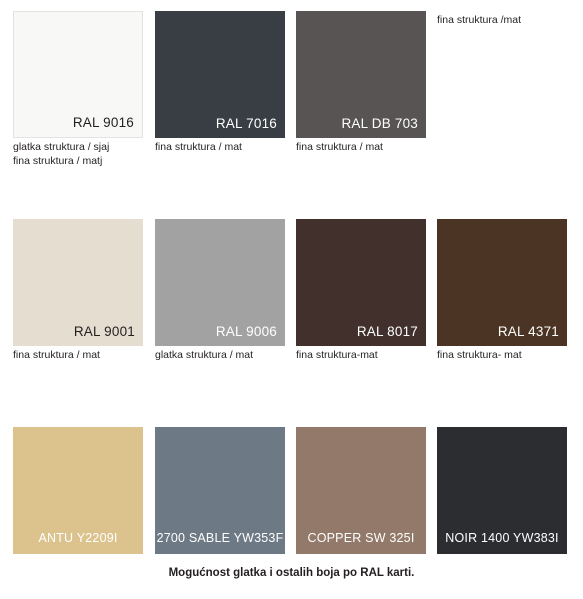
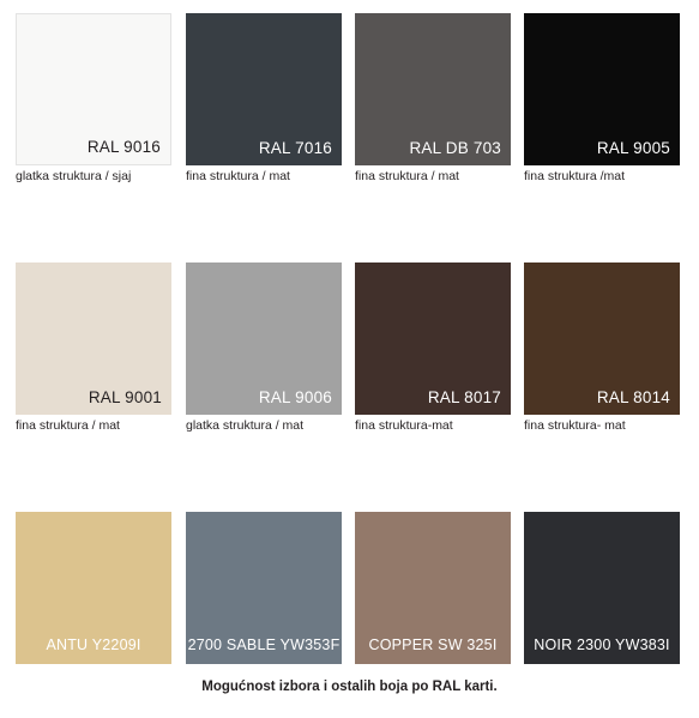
  RAL 9016
  glatka struktura / sjaj
- fina struktura / matj
  RAL 7016
  fina struktura / mat
  RAL DB 703
  fina struktura / mat
+ RAL 9005
  fina struktura /mat
  RAL 9001
  fina struktura / mat
  RAL 9006
  glatka struktura / mat
  RAL 8017
  fina struktura-mat
- RAL 4371
+ RAL 8014
  fina struktura- mat
  ANTU Y2209I
  2700 SABLE YW353F
  COPPER SW 325I
- NOIR 1400 YW383I
+ NOIR 2300 YW383I
- Mogućnost glatka i ostalih boja po RAL karti.
+ Mogućnost izbora i ostalih boja po RAL karti.
